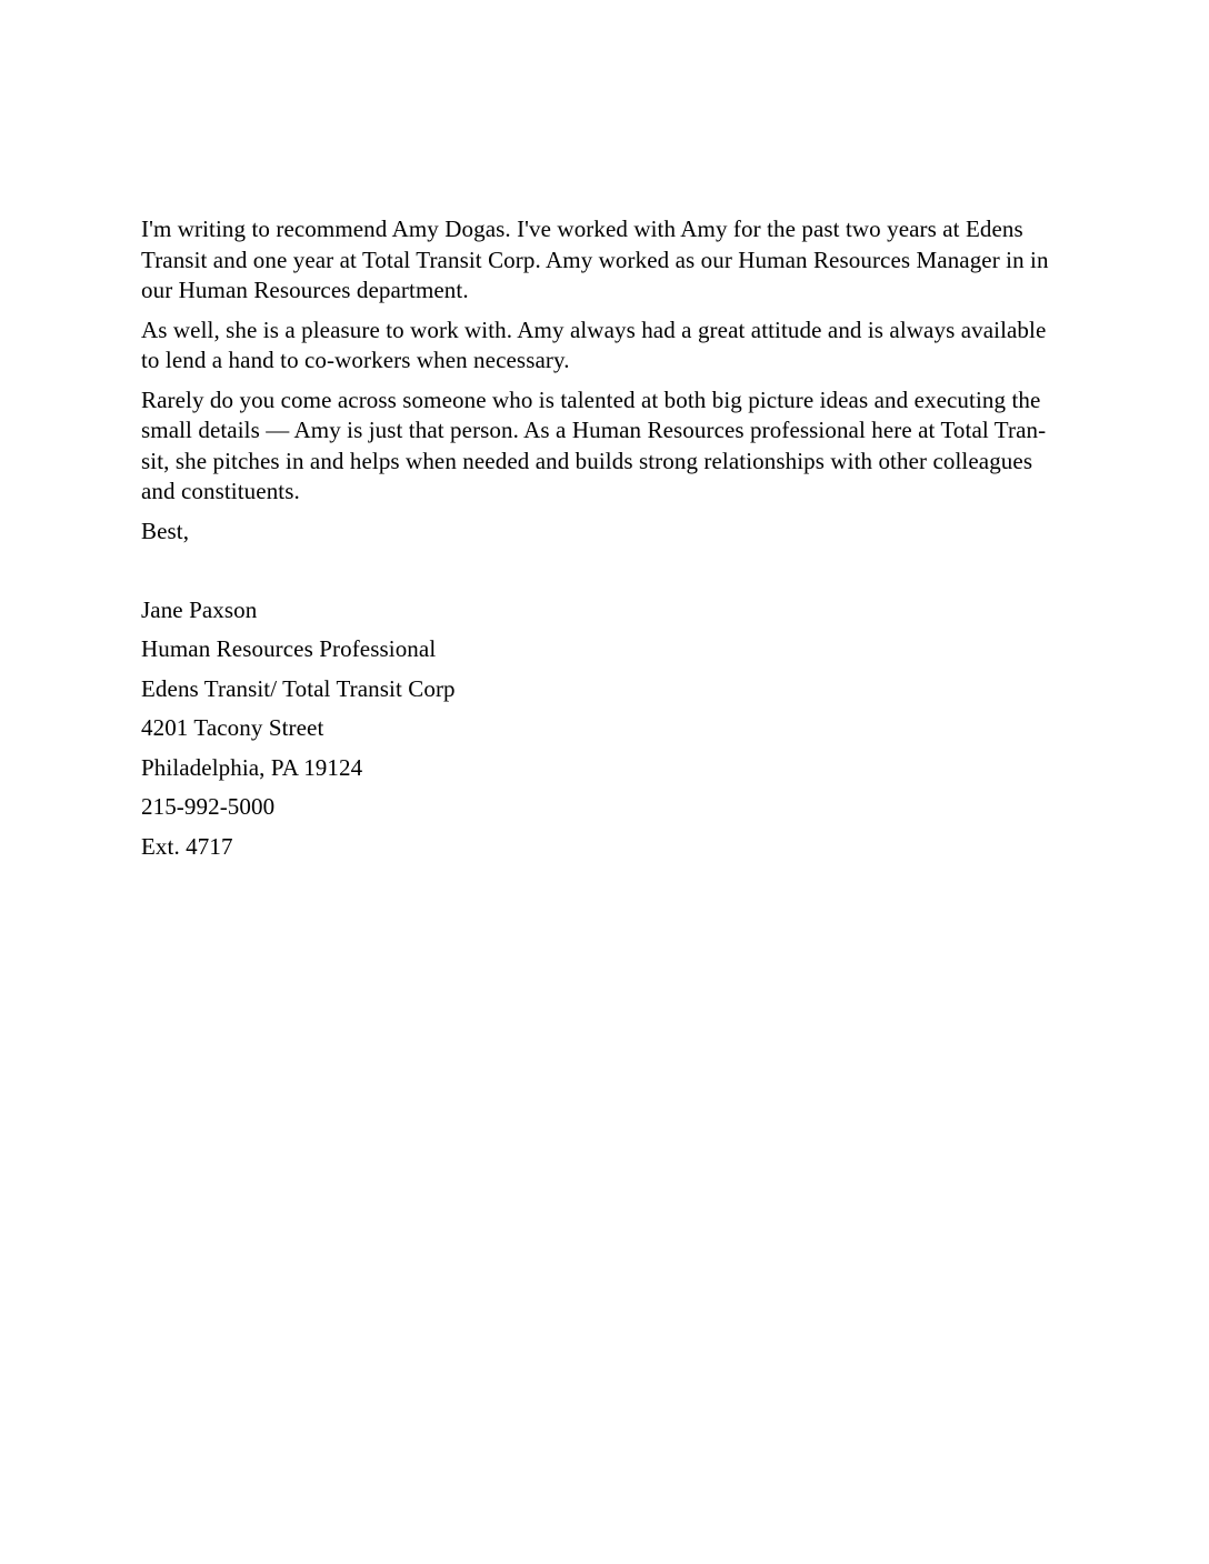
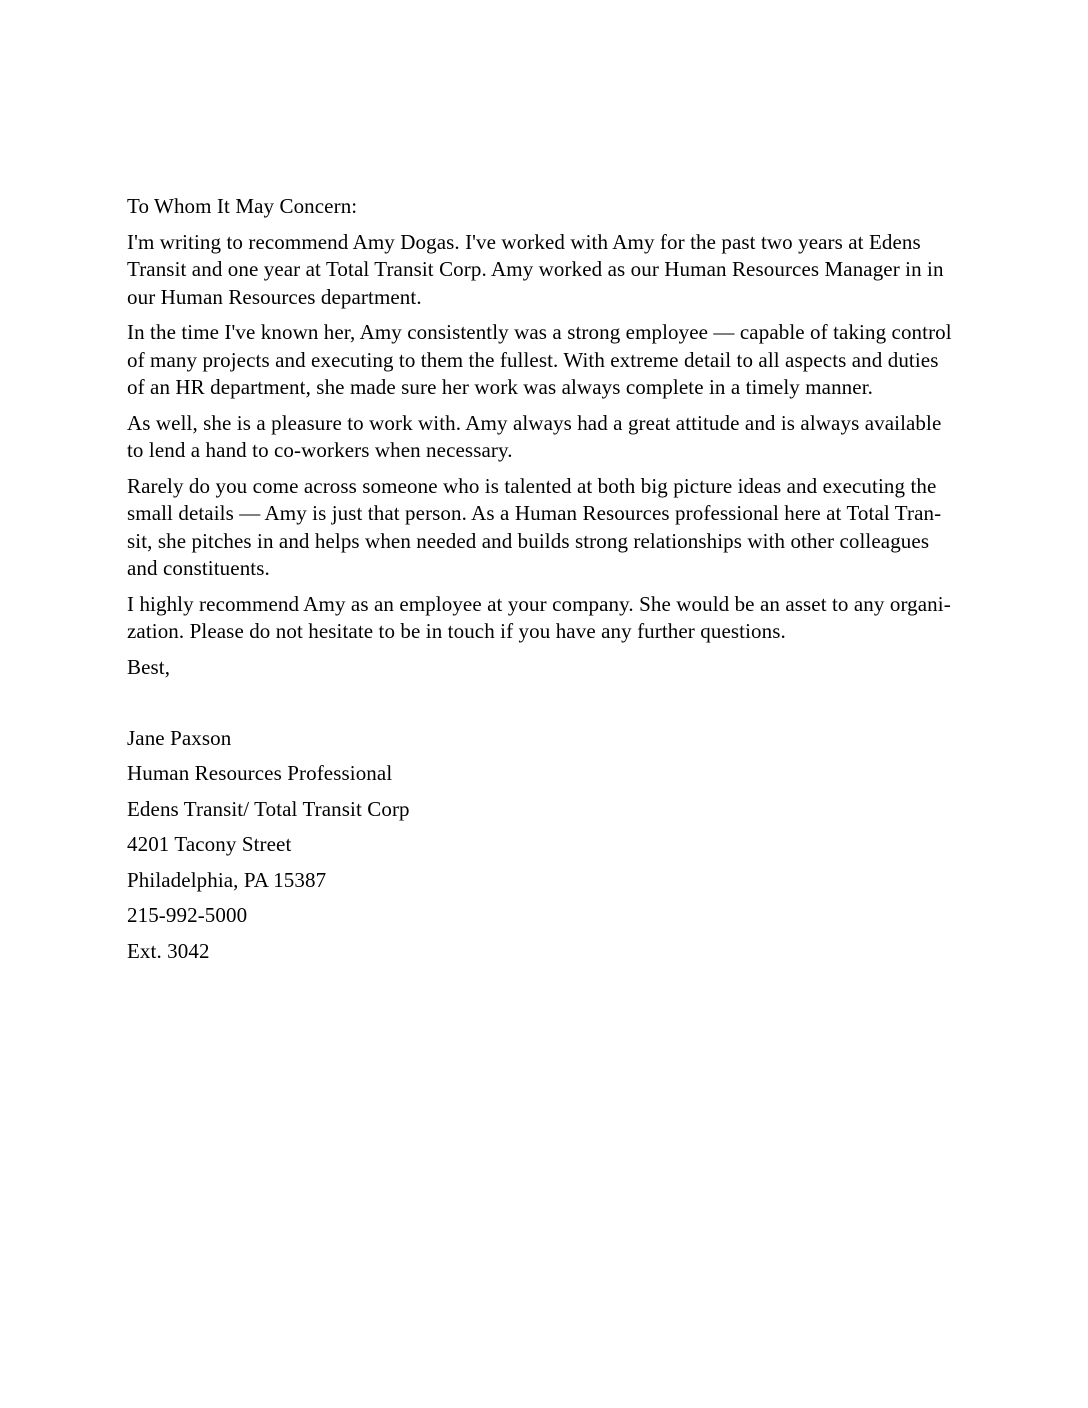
+ To Whom It May Concern:
  I'm writing to recommend Amy Dogas. I've worked with Amy for the past two years at Edens
  Transit and one year at Total Transit Corp. Amy worked as our Human Resources Manager in in
  our Human Resources department.
+ In the time I've known her, Amy consistently was a strong employee — capable of taking control
+ of many projects and executing to them the fullest. With extreme detail to all aspects and duties
+ of an HR department, she made sure her work was always complete in a timely manner.
  As well, she is a pleasure to work with. Amy always had a great attitude and is always available
  to lend a hand to co-workers when necessary.
  Rarely do you come across someone who is talented at both big picture ideas and executing the
  small details — Amy is just that person. As a Human Resources professional here at Total Tran-
  sit, she pitches in and helps when needed and builds strong relationships with other colleagues
  and constituents.
+ I highly recommend Amy as an employee at your company. She would be an asset to any organi-
+ zation. Please do not hesitate to be in touch if you have any further questions.
  Best,
  Jane Paxson
  Human Resources Professional
  Edens Transit/ Total Transit Corp
  4201 Tacony Street
- Philadelphia, PA 19124
+ Philadelphia, PA 15387
  215-992-5000
- Ext. 4717
+ Ext. 3042
